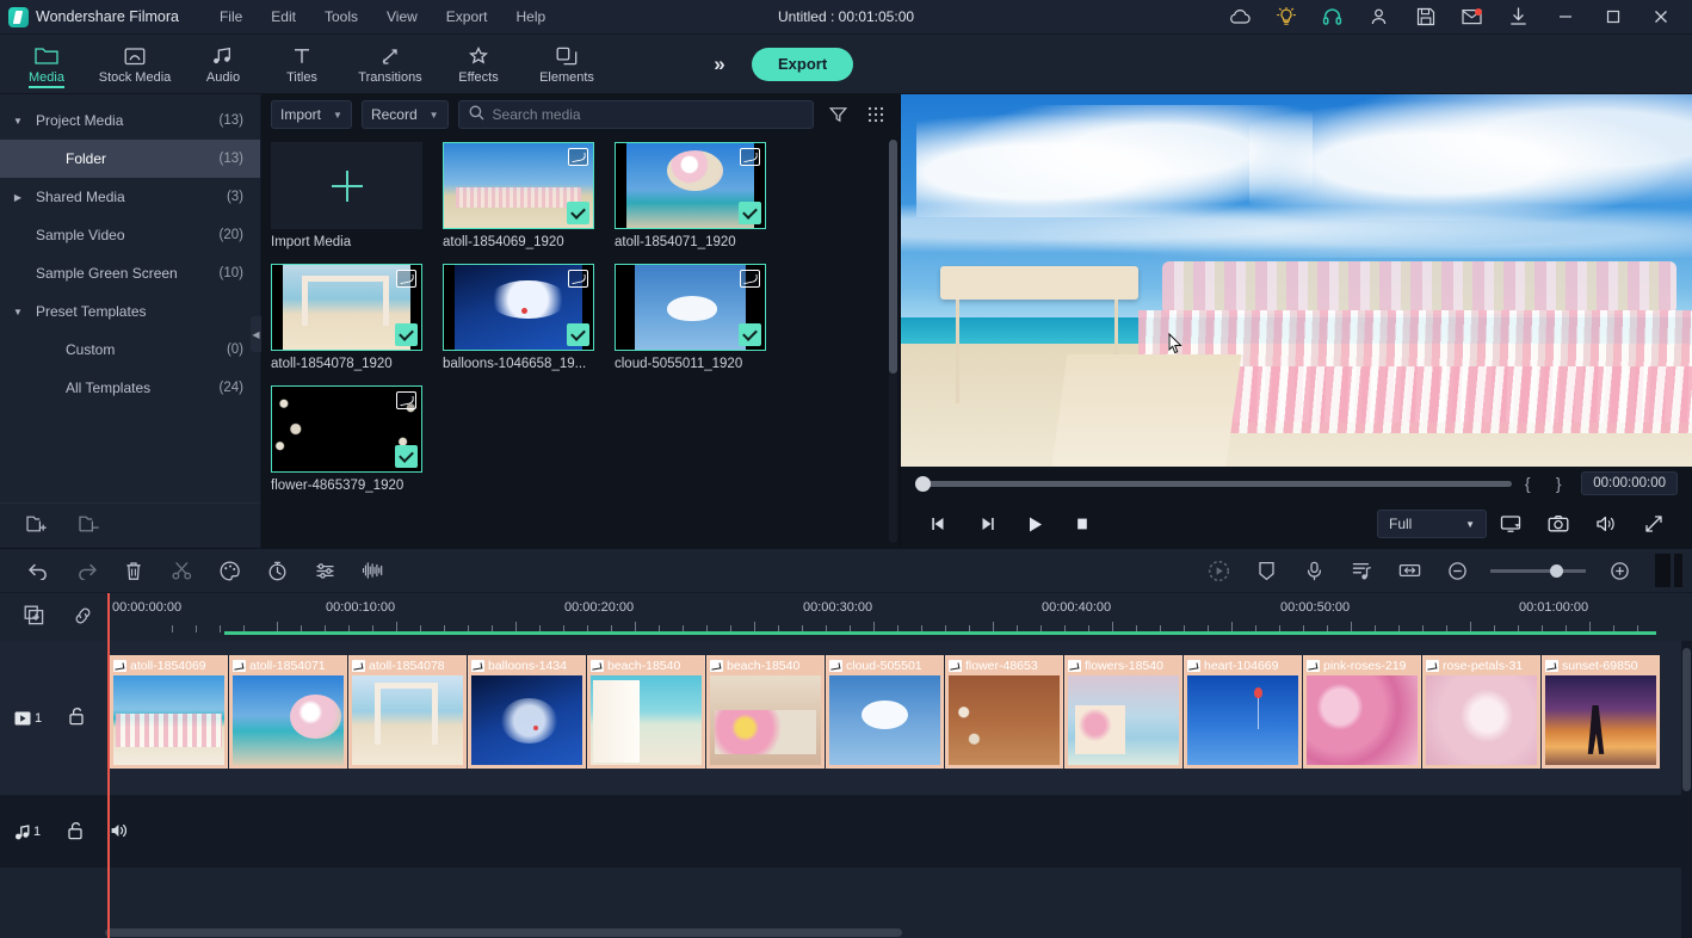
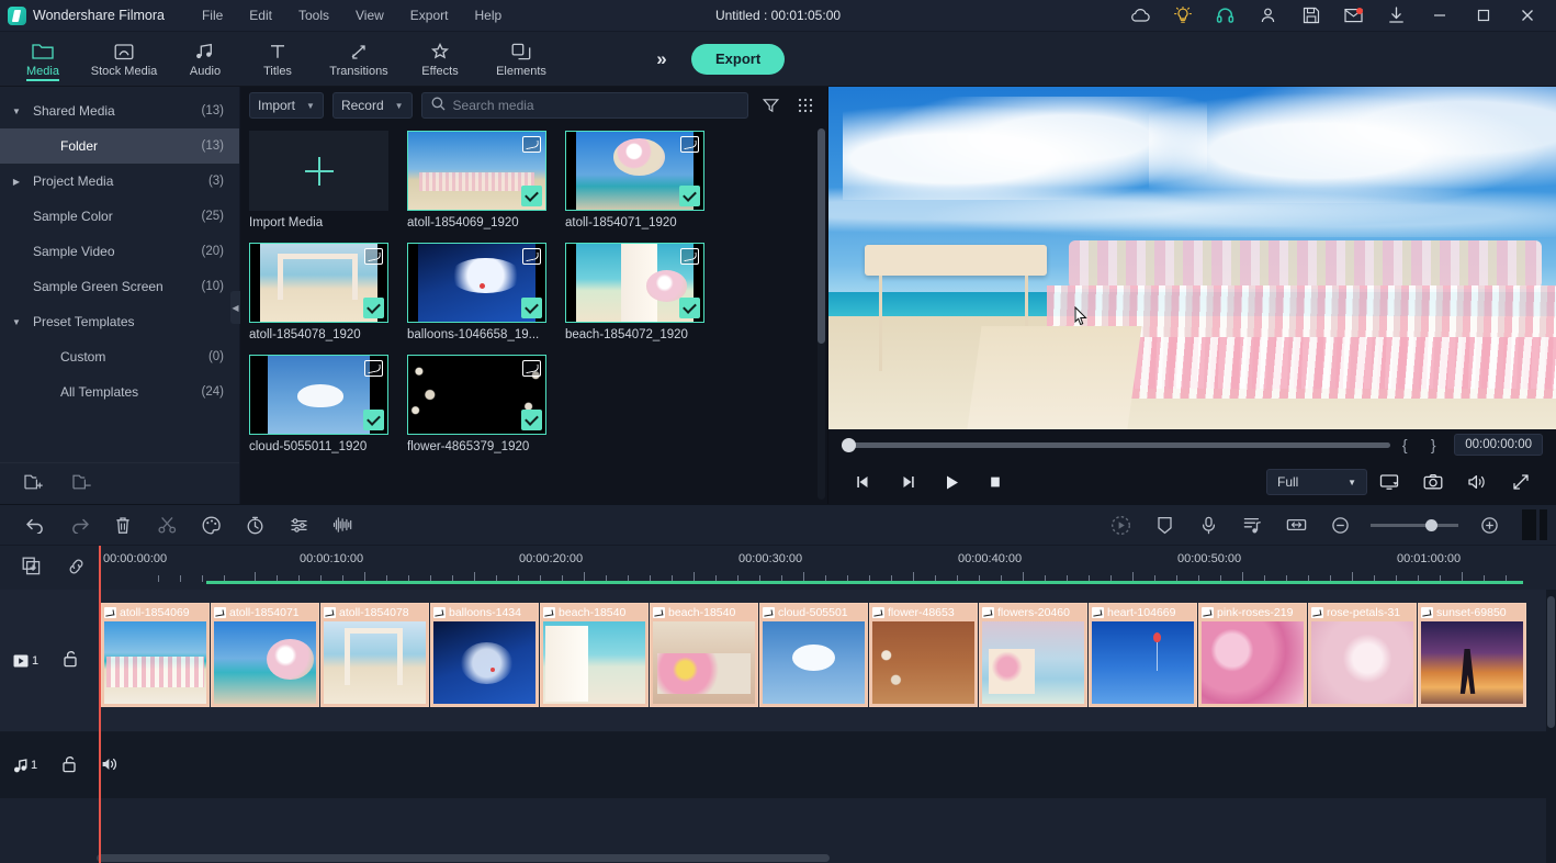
  Wondershare Filmora
  File
  Edit
  Tools
  View
  Export
  Help
  Untitled : 00:01:05:00
  Media
  Stock Media
  Audio
  Titles
  Transitions
  Effects
  Elements
  »
  Export
  ▼
- Project Media
+ Shared Media
  (13)
  Folder
  (13)
  ▶
- Shared Media
+ Project Media
  (3)
+ Sample Color
+ (25)
  Sample Video
  (20)
  Sample Green Screen
  (10)
  ▼
  Preset Templates
  Custom
  (0)
  All Templates
  (24)
  ◀
  Import
  ▼
  Record
  ▼
  Search media
  Import Media
  atoll-1854069_1920
  atoll-1854071_1920
  atoll-1854078_1920
  balloons-1046658_19...
+ beach-1854072_1920
  cloud-5055011_1920
  flower-4865379_1920
  {
  }
  00:00:00:00
  Full
  ▼
  00:00:00:00
  00:00:10:00
  00:00:20:00
  00:00:30:00
  00:00:40:00
  00:00:50:00
  00:01:00:00
  1
  atoll-1854069
  atoll-1854071
  atoll-1854078
  balloons-1434
  beach-18540
  beach-18540
  cloud-505501
  flower-48653
- flowers-18540
+ flowers-20460
  heart-104669
  pink-roses-219
  rose-petals-31
  sunset-69850
  1
